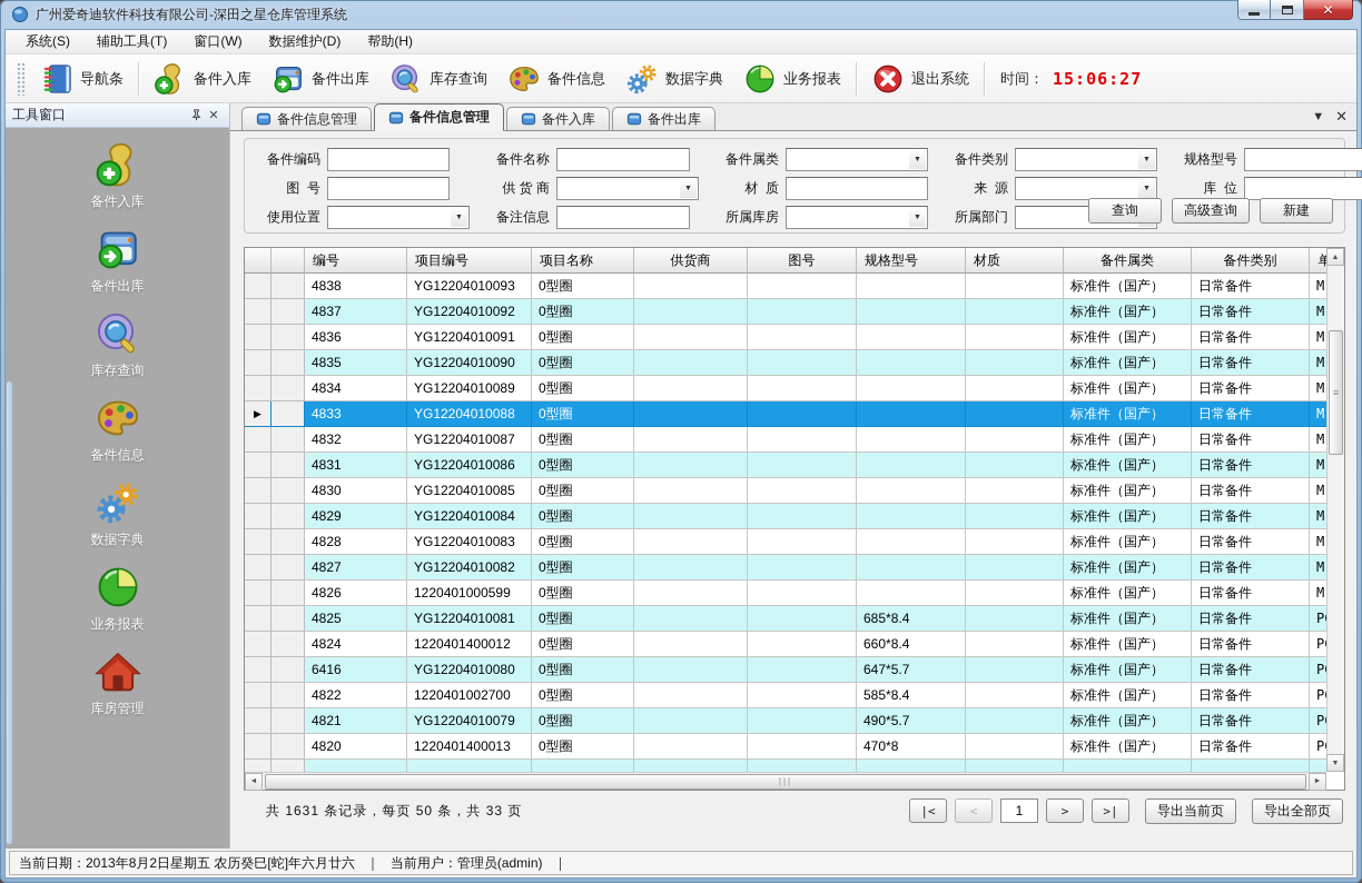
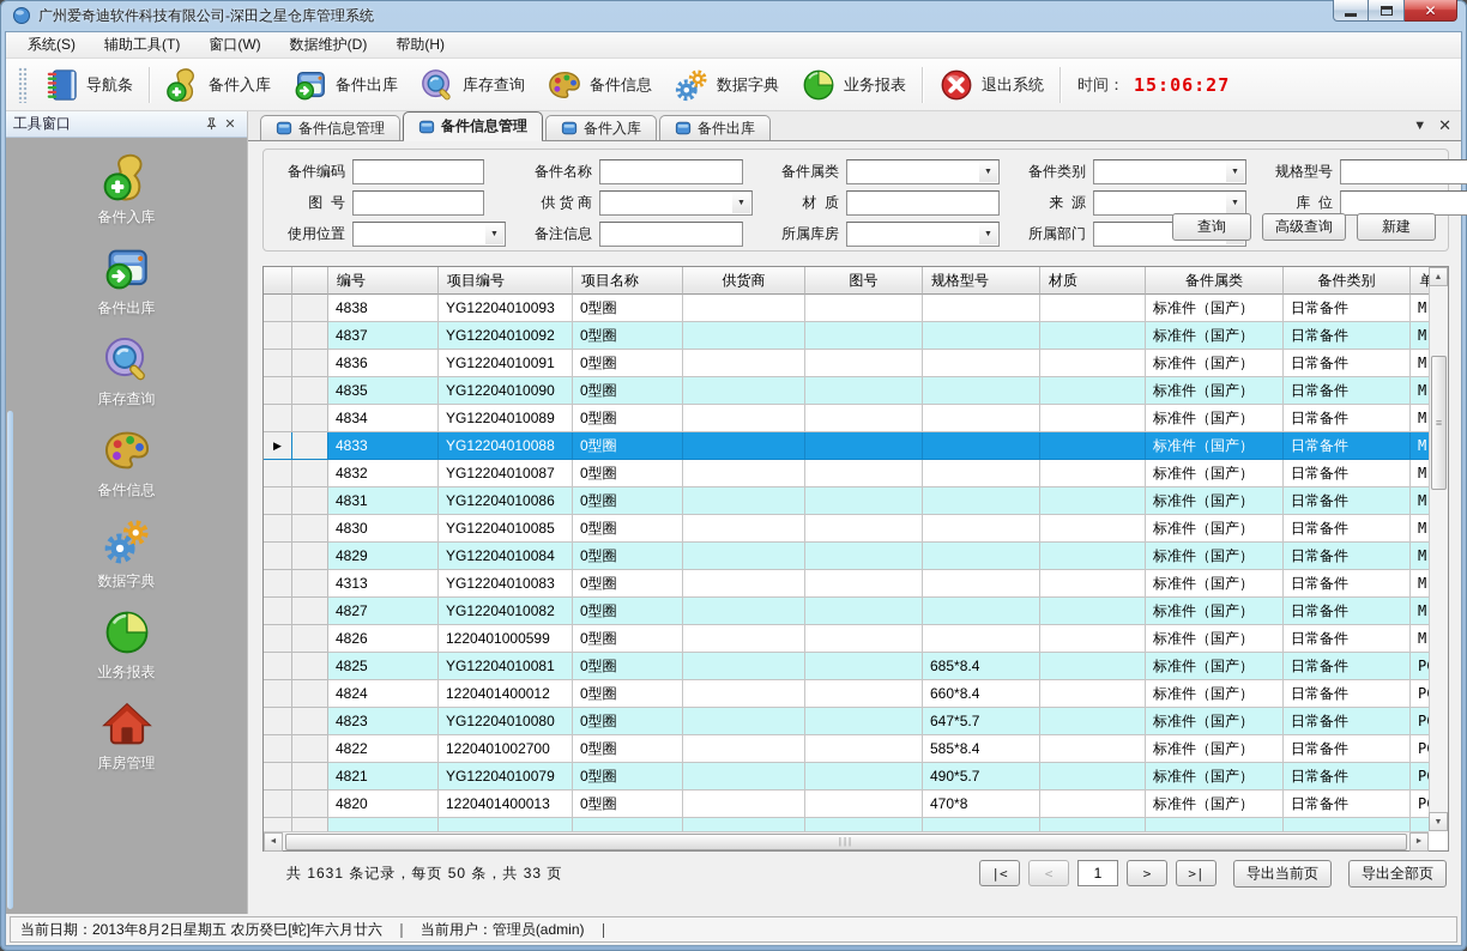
  广州爱奇迪软件科技有限公司-深田之星仓库管理系统
  ✕
  系统(S)
  辅助工具(T)
  窗口(W)
  数据维护(D)
  帮助(H)
  导航条
  备件入库
  备件出库
  库存查询
  备件信息
  数据字典
  业务报表
  退出系统
  时间：
  15:06:27
  工具窗口
  ✕
  备件入库
  备件出库
  库存查询
  备件信息
  数据字典
  业务报表
  库房管理
  备件信息管理
  备件信息管理
  备件入库
  备件出库
  ▼
  ✕
  备件编码
  备件名称
  备件属类
  备件类别
  规格型号
  图 号
  供 货 商
  材 质
  来 源
  库 位
  使用位置
  备注信息
  所属库房
  所属部门
  查询
  高级查询
  新建
  编号
  项目编号
  项目名称
  供货商
  图号
  规格型号
  材质
  备件属类
  备件类别
  4838
  YG12204010093
  0型圈
  标准件（国产）
  日常备件
  M
  4837
  YG12204010092
  0型圈
  标准件（国产）
  日常备件
  M
  4836
  YG12204010091
  0型圈
  标准件（国产）
  日常备件
  M
  4835
  YG12204010090
  0型圈
  标准件（国产）
  日常备件
  M
  4834
  YG12204010089
  0型圈
  标准件（国产）
  日常备件
  M
  ▶
  4833
  YG12204010088
  0型圈
  标准件（国产）
  日常备件
  M
  4832
  YG12204010087
  0型圈
  标准件（国产）
  日常备件
  M
  4831
  YG12204010086
  0型圈
  标准件（国产）
  日常备件
  M
  4830
  YG12204010085
  0型圈
  标准件（国产）
  日常备件
  M
  4829
  YG12204010084
  0型圈
  标准件（国产）
  日常备件
  M
- 4828
+ 4313
  YG12204010083
  0型圈
  标准件（国产）
  日常备件
  M
  4827
  YG12204010082
  0型圈
  标准件（国产）
  日常备件
  M
  4826
  1220401000599
  0型圈
  标准件（国产）
  日常备件
  M
  4825
  YG12204010081
  0型圈
  685*8.4
  标准件（国产）
  日常备件
  4824
  1220401400012
  0型圈
  660*8.4
  标准件（国产）
  日常备件
- 6416
+ 4823
  YG12204010080
  0型圈
  647*5.7
  标准件（国产）
  日常备件
  4822
  1220401002700
  0型圈
  585*8.4
  标准件（国产）
  日常备件
  4821
  YG12204010079
  0型圈
  490*5.7
  标准件（国产）
  日常备件
  4820
  1220401400013
  0型圈
  470*8
  标准件（国产）
  日常备件
  ≡
  |||
  共 1631 条记录，每页 50 条，共 33 页
  |<
  <
  1
  >
  >|
  导出当前页
  导出全部页
  当前日期：2013年8月2日星期五 农历癸巳[蛇]年六月廿六
  ｜
  当前用户：管理员(admin)
  ｜
